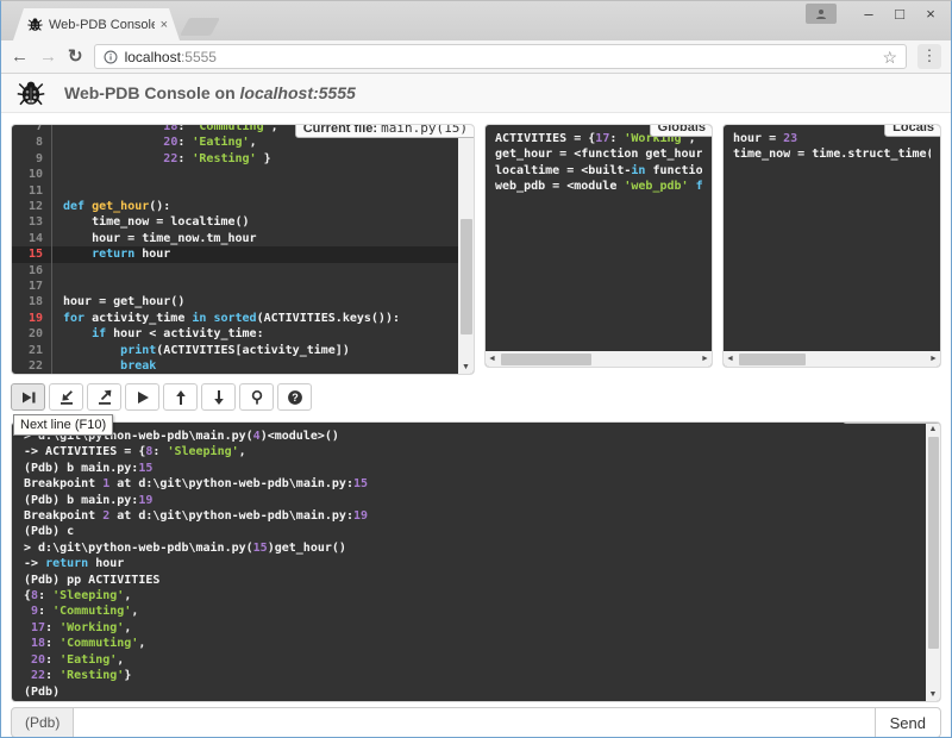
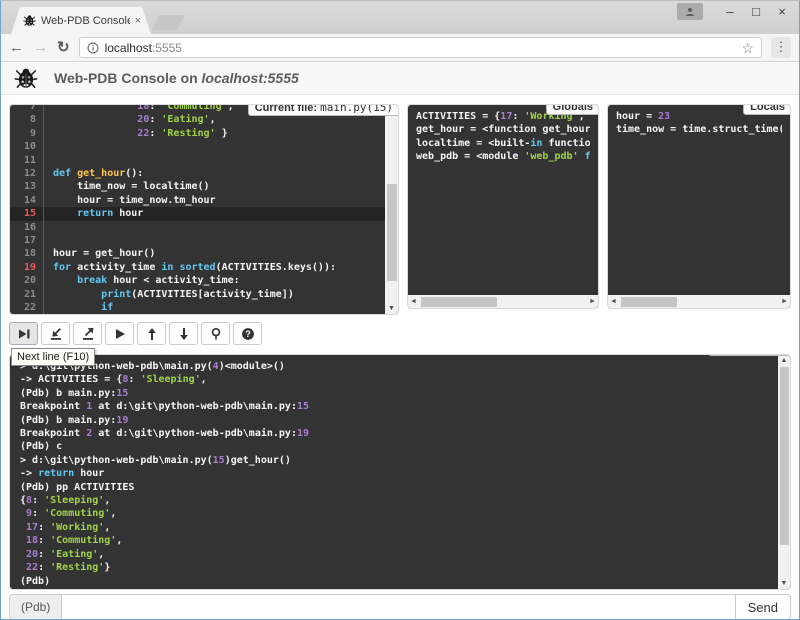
  Web-PDB Consol
  ×
  –
  □
  ×
  ←
  →
  ↻
  localhost:5555
  ☆
  ⋮
  Web-PDB Console on localhost:5555
  Current file: main.py(15)
  7
  18: 'Commuting',
  8
  20: 'Eating',
  9
  22: 'Resting' }
  10
  11
  12
  def get_hour():
  13
  time_now = localtime()
  14
  hour = time_now.tm_hour
  15
  return hour
  16
  17
  18
  hour = get_hour()
  19
  for activity_time in sorted(ACTIVITIES.keys()):
  20
- if hour < activity_time:
+ break hour < activity_time:
  21
  print(ACTIVITIES[activity_time])
  22
- break
+ if
  Globals
  ACTIVITIES = {17: 'Working',
  get_hour = <function get_hour
  localtime = <built-in functio
  web_pdb = <module 'web_pdb' f
  Locals
  hour = 23
  time_now = time.struct_time(
  ?
  Next line (F10)
  > d:\git\python-web-pdb\main.py(4)<module>()
  -> ACTIVITIES = {8: 'Sleeping',
  (Pdb) b main.py:15
  Breakpoint 1 at d:\git\python-web-pdb\main.py:15
  (Pdb) b main.py:19
  Breakpoint 2 at d:\git\python-web-pdb\main.py:19
  (Pdb) c
  > d:\git\python-web-pdb\main.py(15)get_hour()
  -> return hour
  (Pdb) pp ACTIVITIES
  {8: 'Sleeping',
  9: 'Commuting',
  17: 'Working',
  18: 'Commuting',
  20: 'Eating',
  22: 'Resting'}
  (Pdb)
  (Pdb)
  Send
